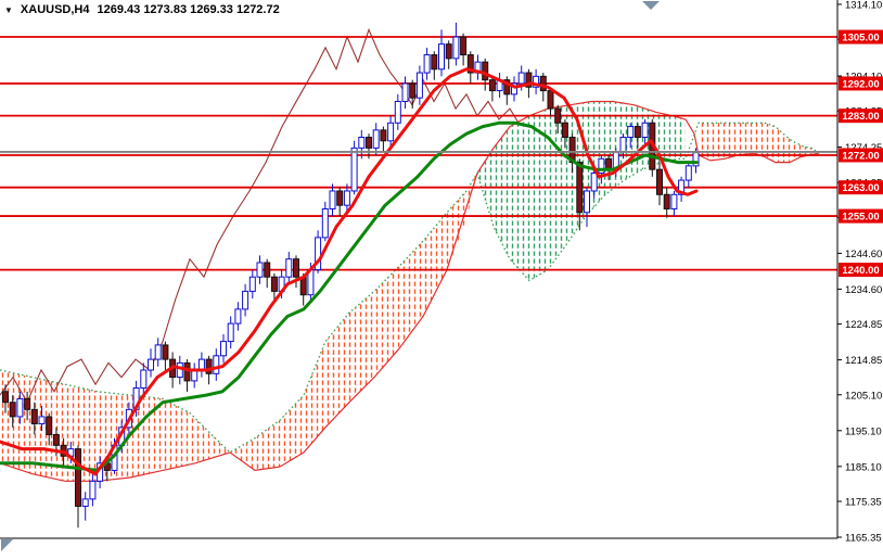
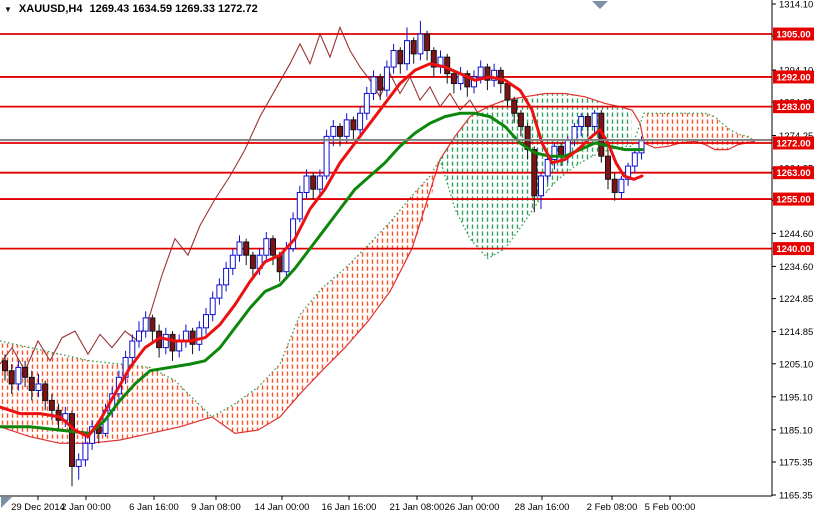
  1314.10
  1244.60
  1234.60
  1224.85
  1214.85
  1205.10
  1195.10
  1185.10
  1175.35
  1165.35
  1305.00
  1292.00
  1283.00
  1272.00
  1263.00
  1255.00
  1240.00
+ 29 Dec 2014
+ 2 Jan 00:00
+ 6 Jan 16:00
+ 9 Jan 08:00
+ 14 Jan 00:00
+ 16 Jan 16:00
+ 21 Jan 08:00
+ 26 Jan 00:00
+ 28 Jan 16:00
+ 2 Feb 08:00
+ 5 Feb 00:00
  ▼
  XAUUSD,H4
- 1269.43 1273.83 1269.33 1272.72
+ 1269.43 1634.59 1269.33 1272.72
